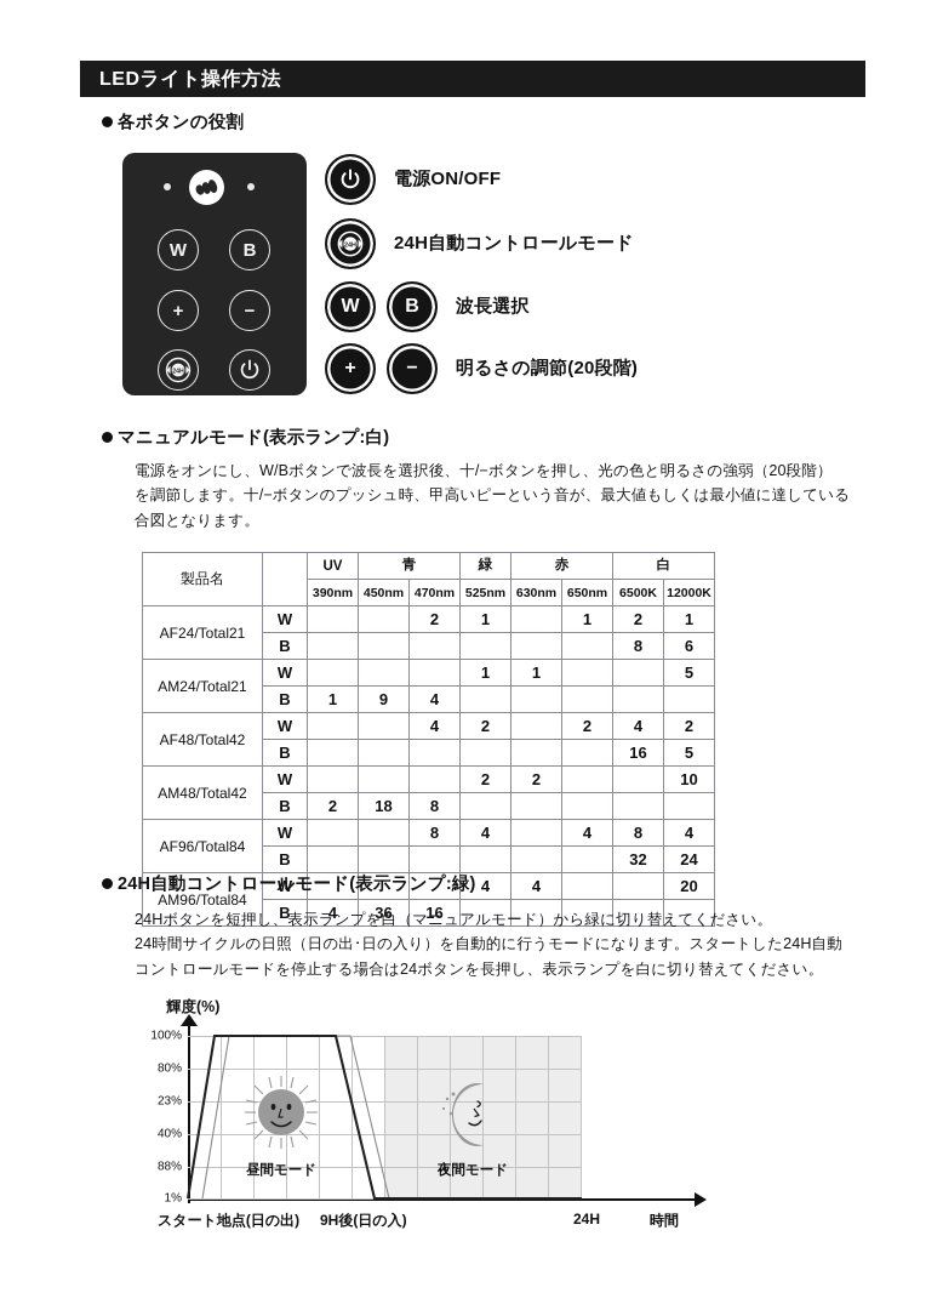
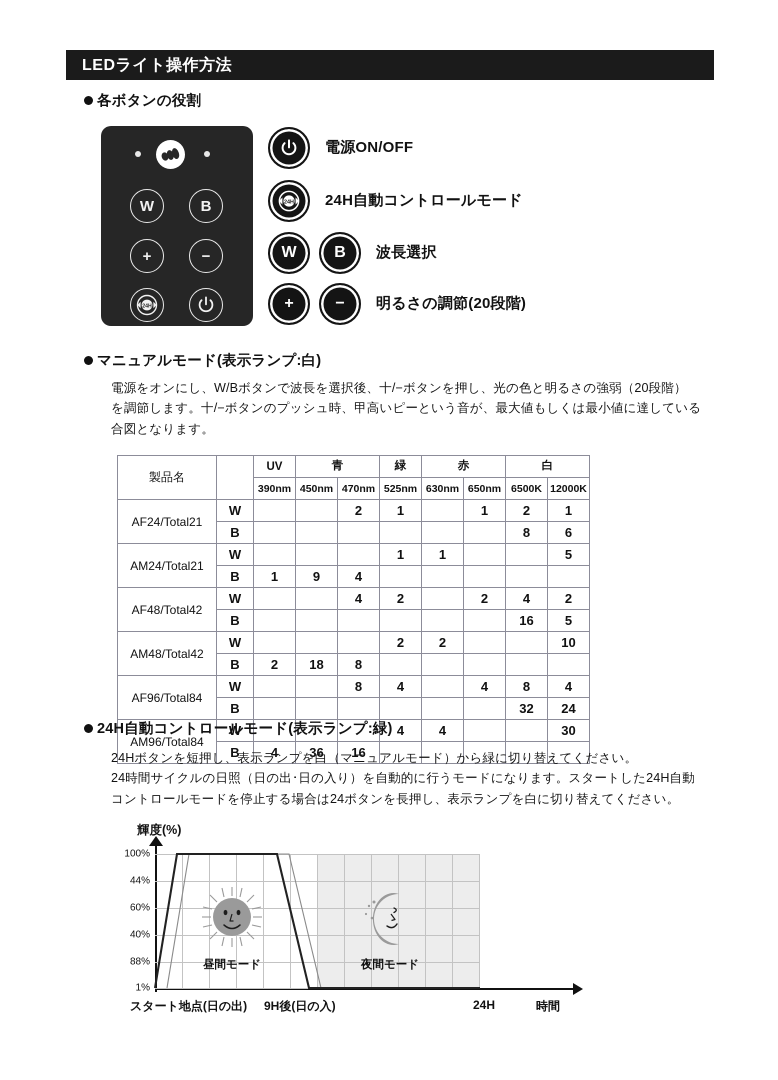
  LEDライト操作方法
  各ボタンの役割
  W
  B
  +
  −
  電源ON/OFF
  24H自動コントロールモード
  W
  B
  波長選択
  +
  −
  明るさの調節(20段階)
  マニュアルモード(表示ランプ:白)
  電源をオンにし、W/Bボタンで波長を選択後、十/−ボタンを押し、光の色と明るさの強弱（20段階）
  を調節します。十/−ボタンのプッシュ時、甲高いピーという音が、最大値もしくは最小値に達している
  合図となります。
  製品名		UV	青	緑	赤	白
  390nm	450nm	470nm	525nm	630nm	650nm	6500K	12000K
  AF24/Total21	W			2	1		1	2	1
  B							8	6
  AM24/Total21	W				1	1			5
  B	1	9	4
  AF48/Total42	W			4	2		2	4	2
  B							16	5
  AM48/Total42	W				2	2			10
  B	2	18	8
  AF96/Total84	W			8	4		4	8	4
  B							32	24
- AM96/Total84	W				4	4			20
+ AM96/Total84	W				4	4			30
  B	4	36	16
  24H自動コントロールモード(表示ランプ:緑)
  24Hボタンを短押し、表示ランプを白（マニュアルモード）から緑に切り替えてください。
  24時間サイクルの日照（日の出･日の入り）を自動的に行うモードになります。スタートした24H自動
  コントロールモードを停止する場合は24ボタンを長押し、表示ランプを白に切り替えてください。
  輝度(%)
  100%
- 80%
+ 44%
- 23%
+ 60%
  40%
  88%
  1%
  昼間モード
  夜間モード
  スタート地点(日の出)
  9H後(日の入)
  24H
  時間
